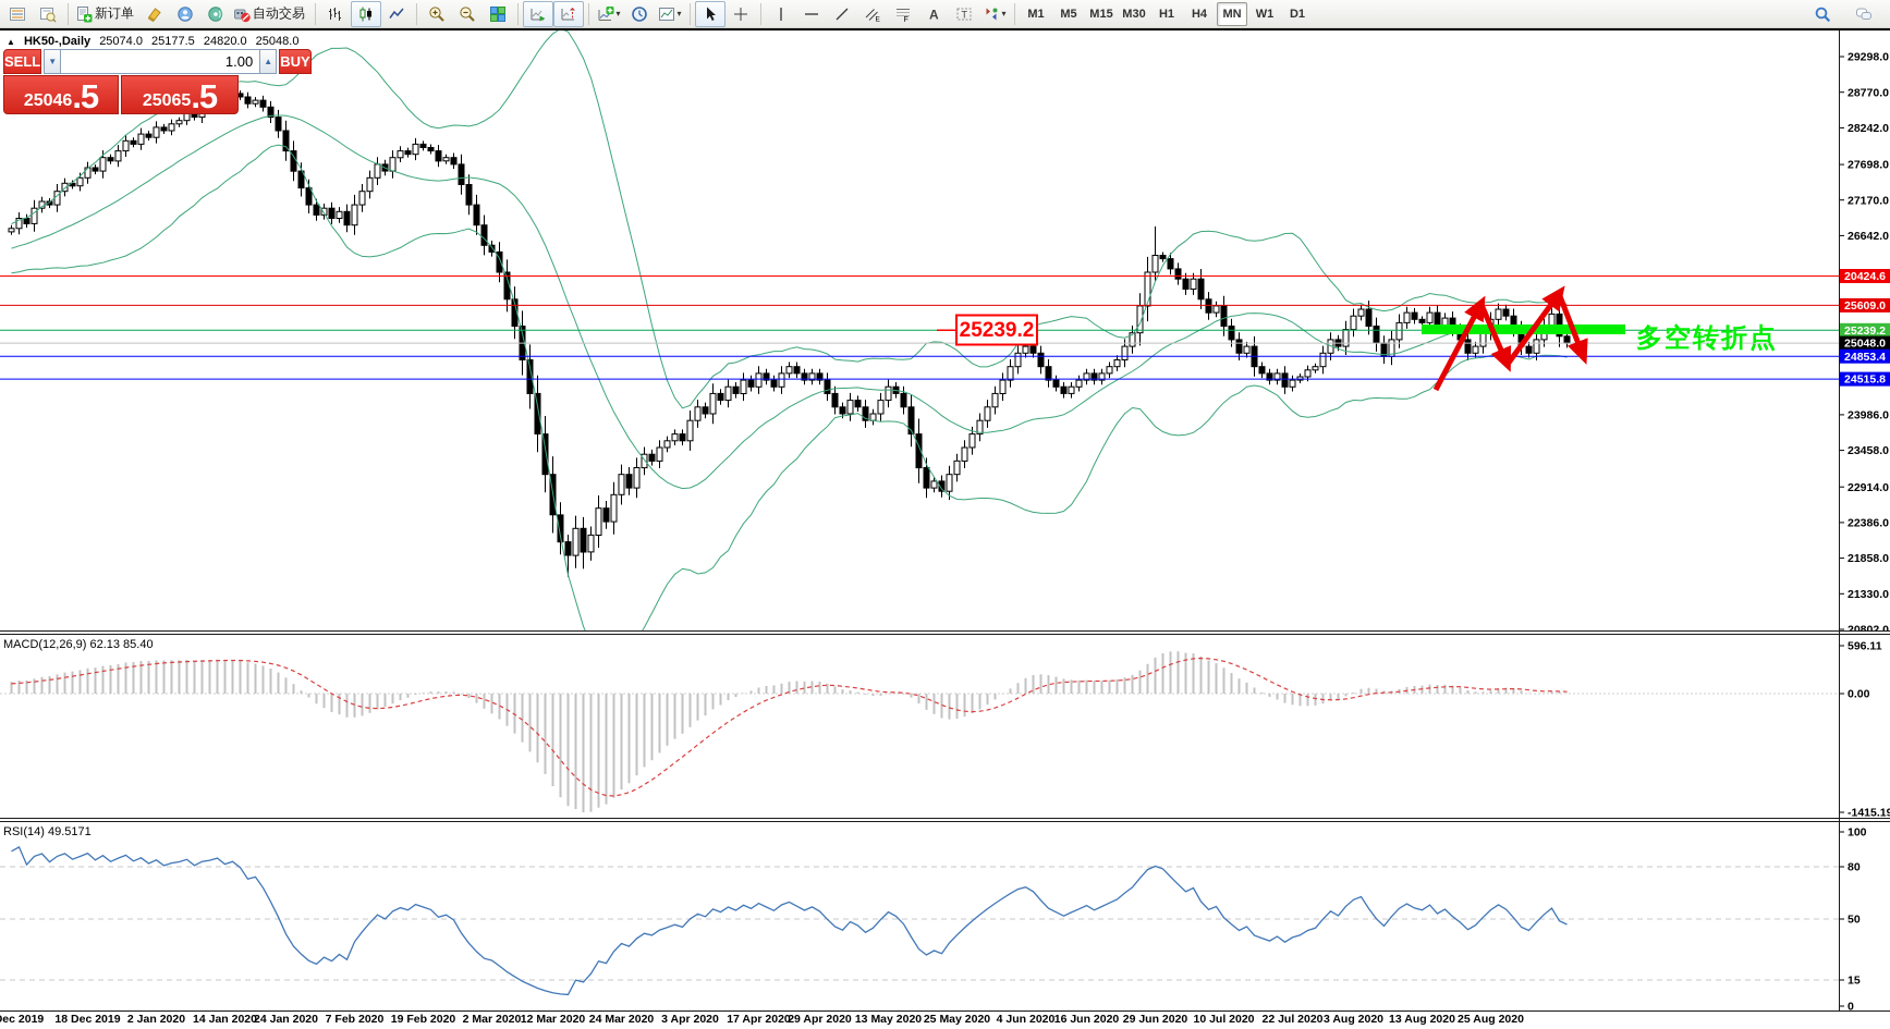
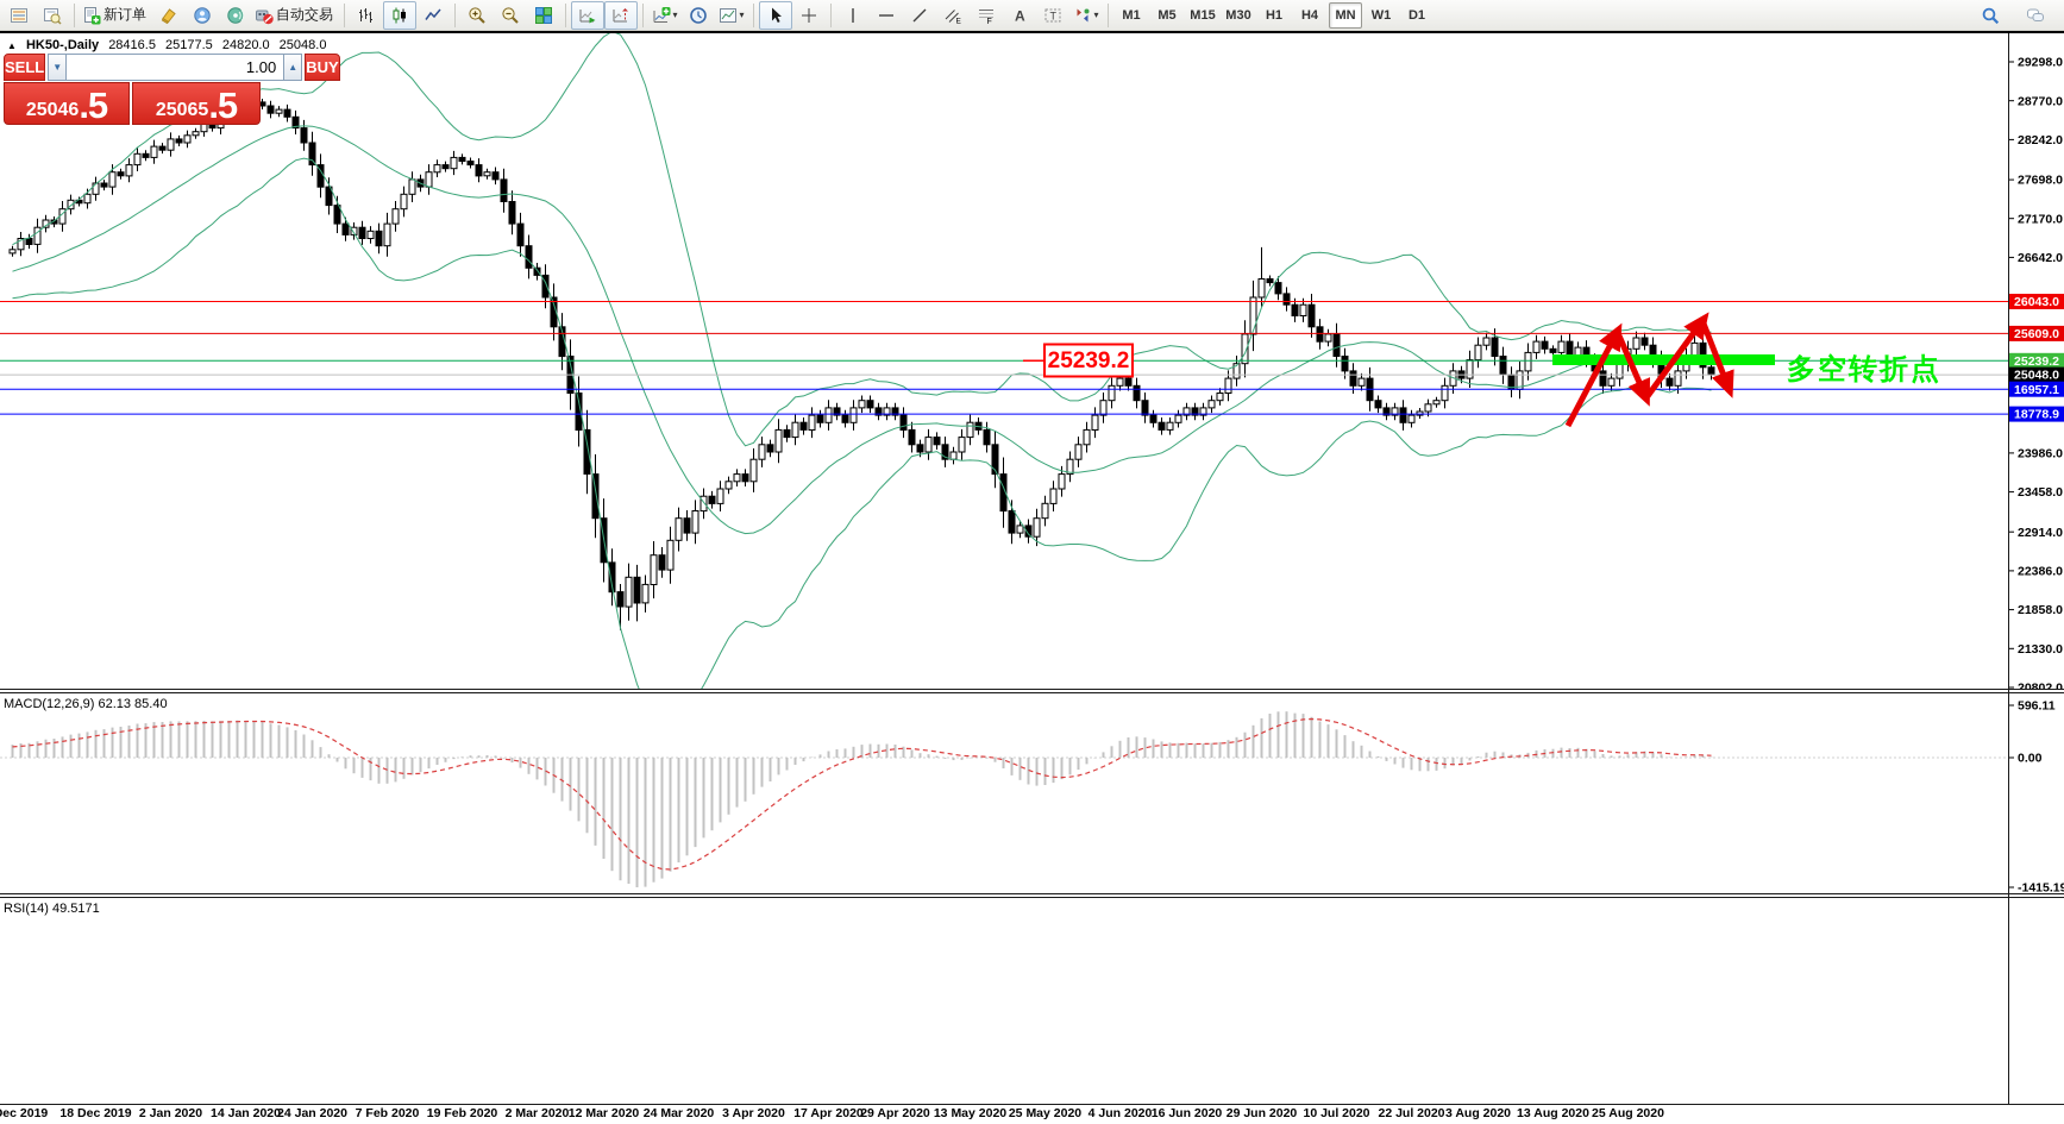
  新订单
  自动交易
  ▾
  ▾
  A
  T
  ▾
  M1
  M5
  M15
  M30
  H1
  H4
  MN
  W1
  D1
- 20424.6
+ 26043.0
  25609.0
  25239.2
  25048.0
- 24853.4
+ 16957.1
- 24515.8
+ 18778.9
  29298.0
  28770.0
  28242.0
  27698.0
  27170.0
  26642.0
  23986.0
  23458.0
  22914.0
  22386.0
  21858.0
  21330.0
  25239.2
  多空转折点
  596.11
  0.00
  -1415.1
- 100
- 80
- 50
- 15
- 0
- ▲ HK50-,Daily 25074.0 25177.5 24820.0 25048.0
+ ▲ HK50-,Daily 28416.5 25177.5 24820.0 25048.0
  SELL
  ▼
  1.00
  ▲
  BUY
  25046
  .5
  25065
  .5
  MACD(12,26,9) 62.13 85.40
  RSI(14) 49.5171
  ec 2019
  18 Dec 2019
  2 Jan 2020
  14 Jan 2020
  24 Jan 2020
  7 Feb 2020
  19 Feb 2020
  2 Mar 2020
  12 Mar 2020
  24 Mar 2020
  3 Apr 2020
  17 Apr 2020
  29 Apr 2020
  13 May 2020
  25 May 2020
  4 Jun 2020
  16 Jun 2020
  29 Jun 2020
  10 Jul 2020
  22 Jul 2020
  3 Aug 2020
  13 Aug 2020
  25 Aug 2020
